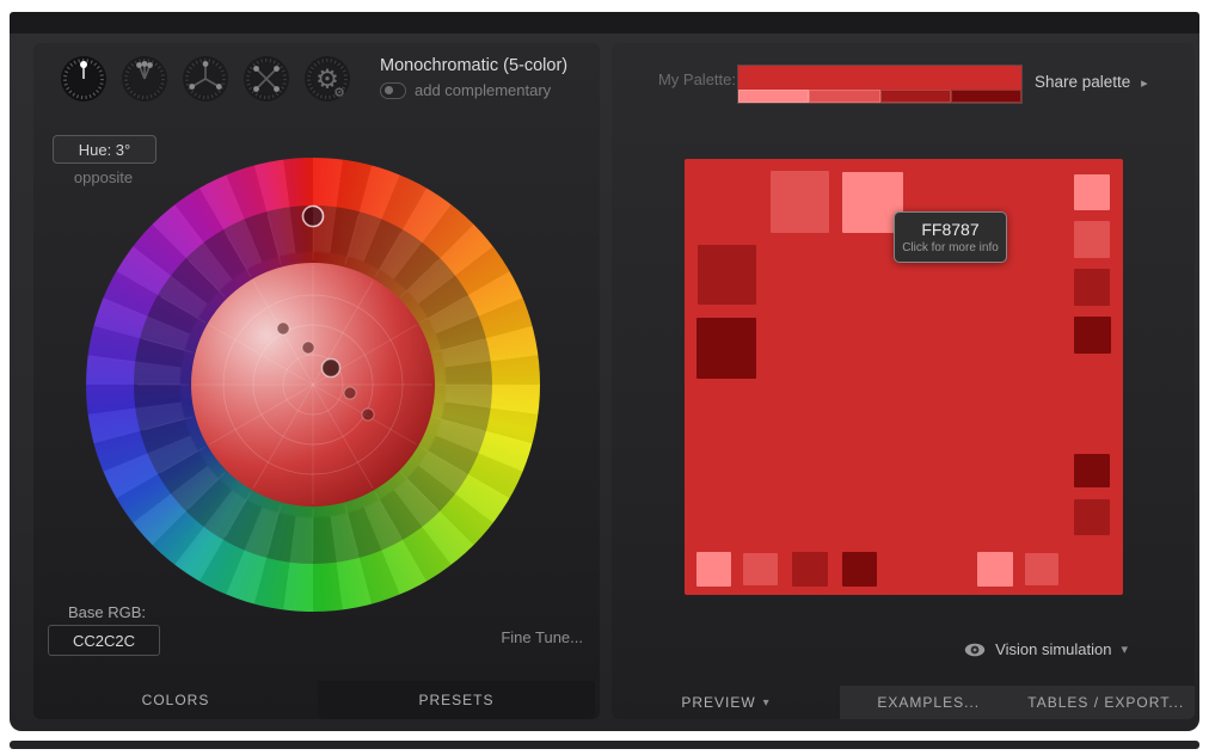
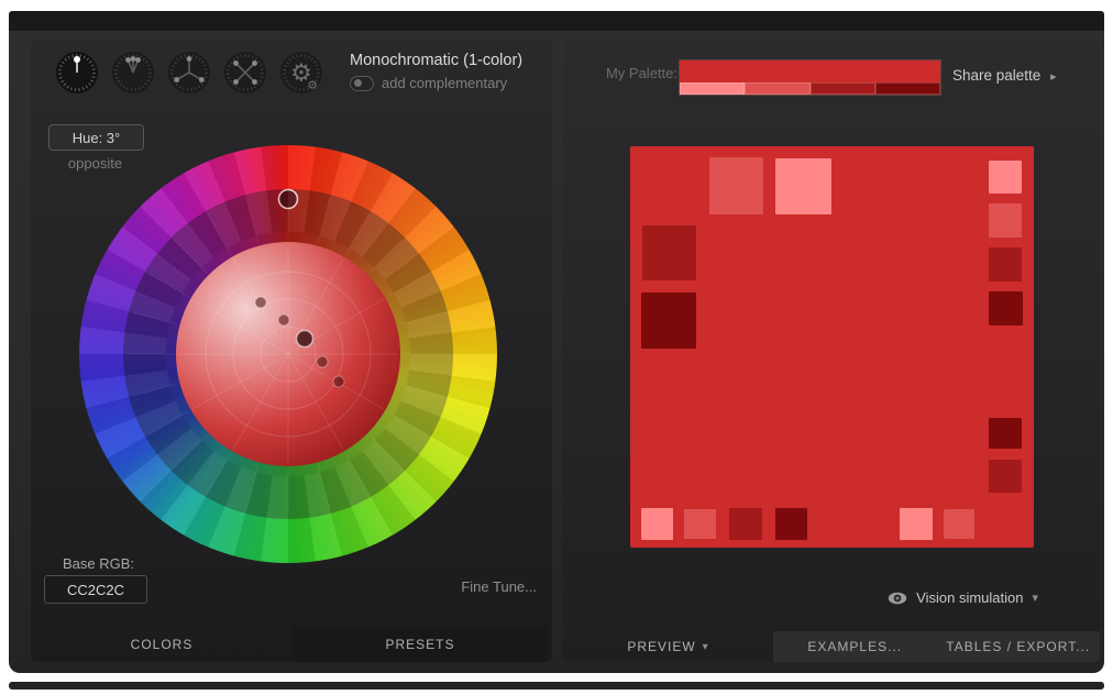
  ⚙
  ⚙
- Monochromatic (5-color)
+ Monochromatic (1-color)
  add complementary
  Hue: 3°
  opposite
  Base RGB:
  CC2C2C
  Fine Tune...
  COLORS
  PRESETS
- FF8787
- Click for more info
  Vision simulation
  ▾
  PREVIEW
  ▾
  EXAMPLES...
  TABLES / EXPORT...
  My Palette:
  Share palette ▸
